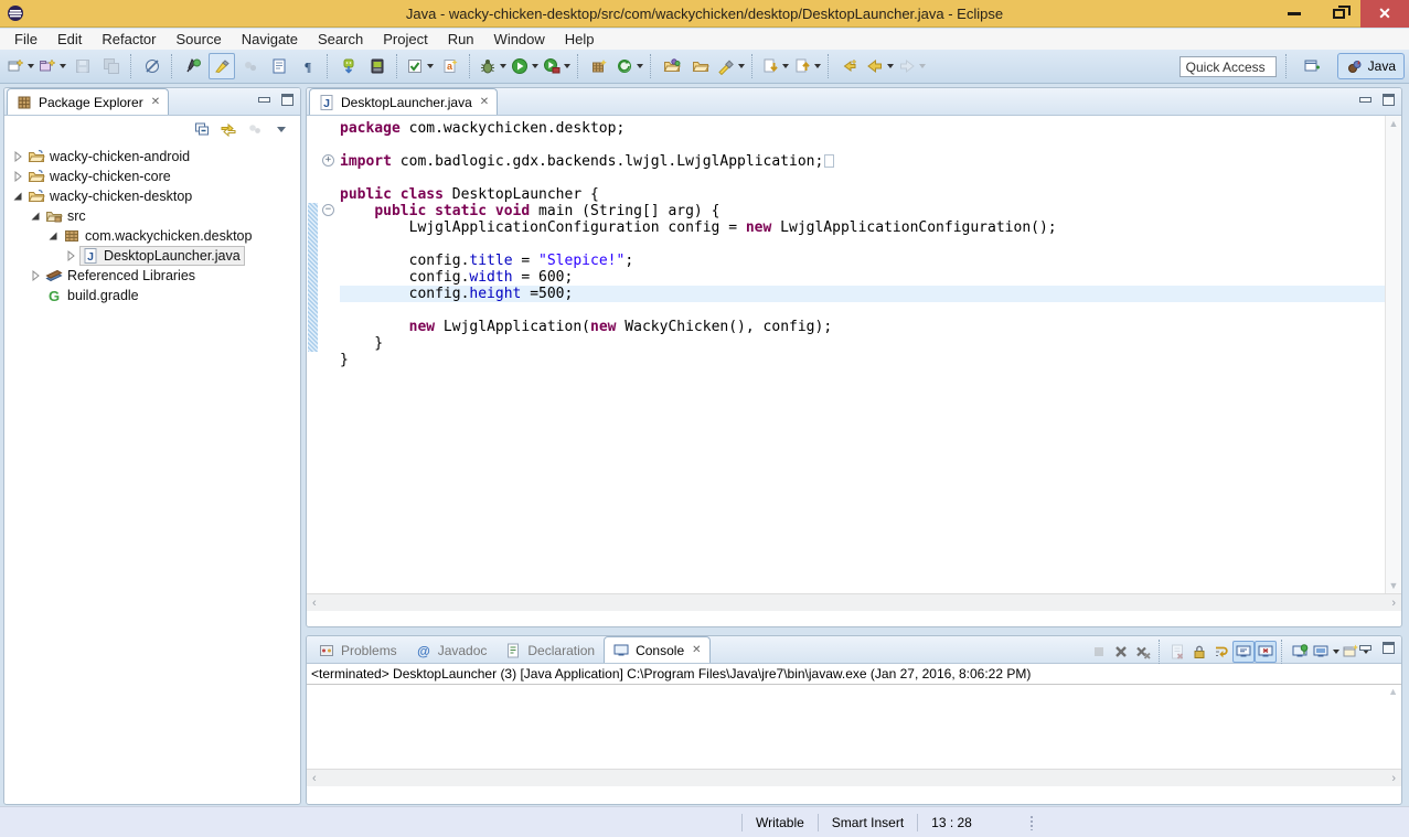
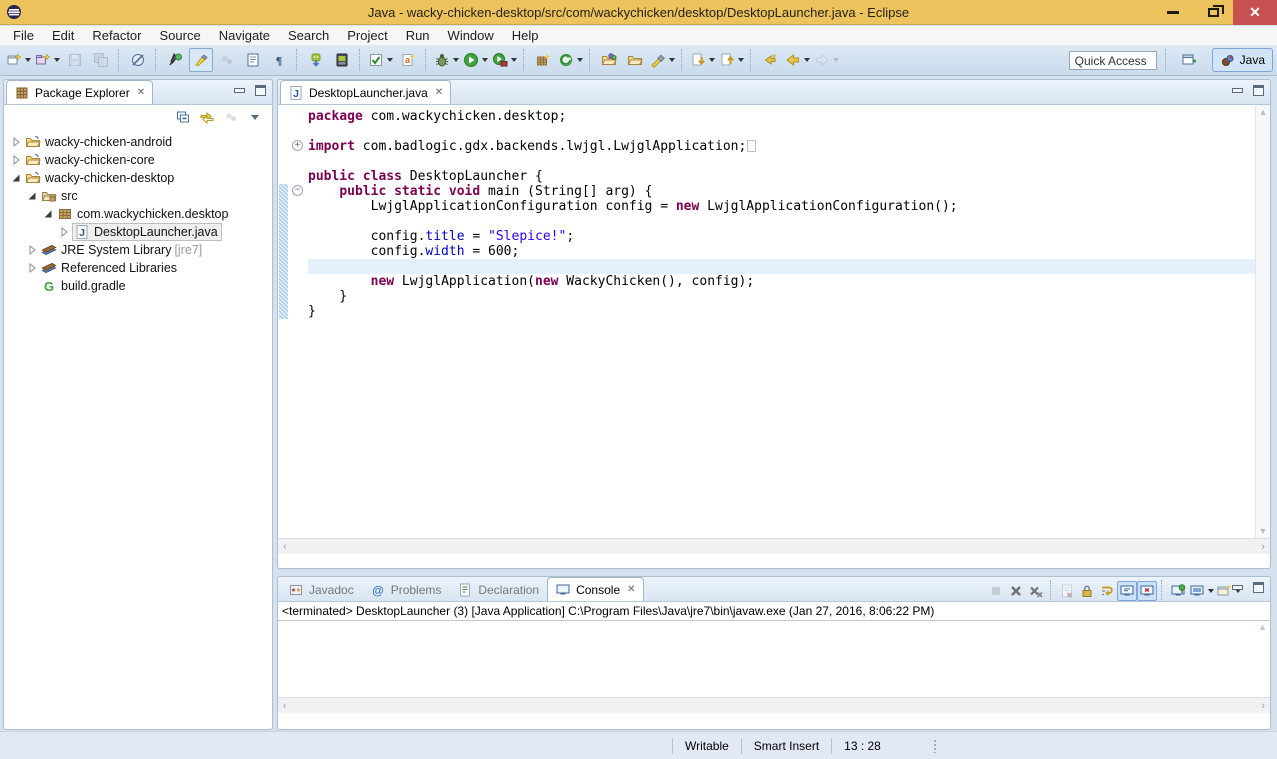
  Java - wacky-chicken-desktop/src/com/wackychicken/desktop/DesktopLauncher.java - Eclipse
  ✕
  File
  Edit
  Refactor
  Source
  Navigate
  Search
  Project
  Run
  Window
  Help
  ¶
  a
  Quick Access
  Java
  Package Explorer
  ✕
  wacky-chicken-android
  wacky-chicken-core
  wacky-chicken-desktop
  src
  com.wackychicken.desktop
  J
  DesktopLauncher.java
+ JRE System Library
+ [jre7]
  Referenced Libraries
  G
  build.gradle
  J
  DesktopLauncher.java
  ✕
  +
  −
  package com.wackychicken.desktop;
  import com.badlogic.gdx.backends.lwjgl.LwjglApplication;
  public class DesktopLauncher {
  public static void main (String[] arg) {
  LwjglApplicationConfiguration config = new LwjglApplicationConfiguration();
  config.title = "Slepice!";
  config.width = 600;
- config.height =500;
  new LwjglApplication(new WackyChicken(), config);
  }
  }
  ▲
  ▼
  ‹
  ›
- Problems
+ Javadoc
  @
- Javadoc
+ Problems
  Declaration
  Console
  ✕
  <terminated> DesktopLauncher (3) [Java Application] C:\Program Files\Java\jre7\bin\javaw.exe (Jan 27, 2016, 8:06:22 PM)
  ▲
  ‹
  ›
  Writable
  Smart Insert
  13 : 28
